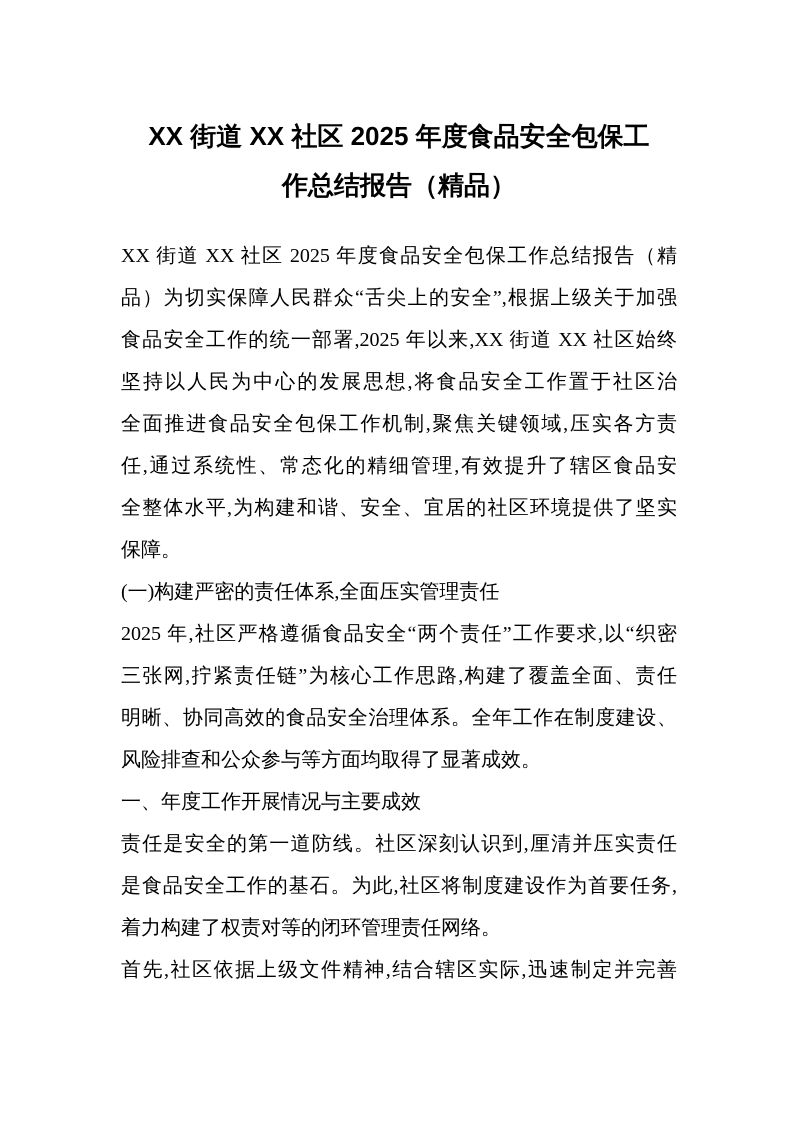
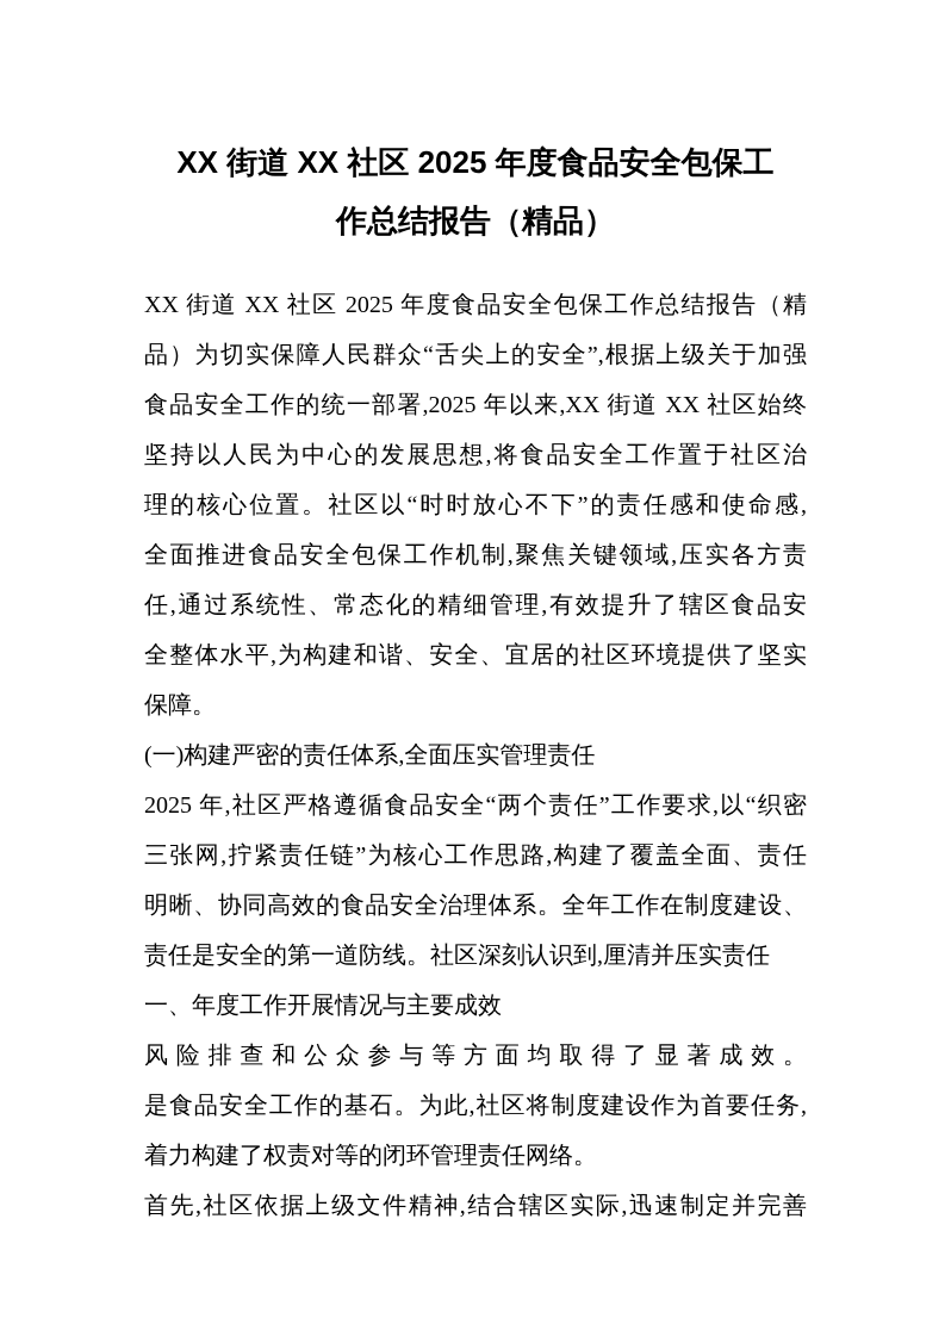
  XX 街道 XX 社区 2025 年度食品安全包保工
  作总结报告（精品）
  XX 街道 XX 社区 2025 年度食品安全包保工作总结报告（精
  品）为切实保障人民群众“舌尖上的安全”,根据上级关于加强
  食品安全工作的统一部署,2025 年以来,XX 街道 XX 社区始终
  坚持以人民为中心的发展思想,将食品安全工作置于社区治
+ 理的核心位置。社区以“时时放心不下”的责任感和使命感,
  全面推进食品安全包保工作机制,聚焦关键领域,压实各方责
  任,通过系统性、常态化的精细管理,有效提升了辖区食品安
  全整体水平,为构建和谐、安全、宜居的社区环境提供了坚实
  保障。
  (一)构建严密的责任体系,全面压实管理责任
  2025 年,社区严格遵循食品安全“两个责任”工作要求,以“织密
  三张网,拧紧责任链”为核心工作思路,构建了覆盖全面、责任
  明晰、协同高效的食品安全治理体系。全年工作在制度建设、
- 风险排查和公众参与等方面均取得了显著成效。
+ 责任是安全的第一道防线。社区深刻认识到,厘清并压实责任
  一、年度工作开展情况与主要成效
- 责任是安全的第一道防线。社区深刻认识到,厘清并压实责任
+ 风险排查和公众参与等方面均取得了显著成效。
  是食品安全工作的基石。为此,社区将制度建设作为首要任务,
  着力构建了权责对等的闭环管理责任网络。
  首先,社区依据上级文件精神,结合辖区实际,迅速制定并完善
